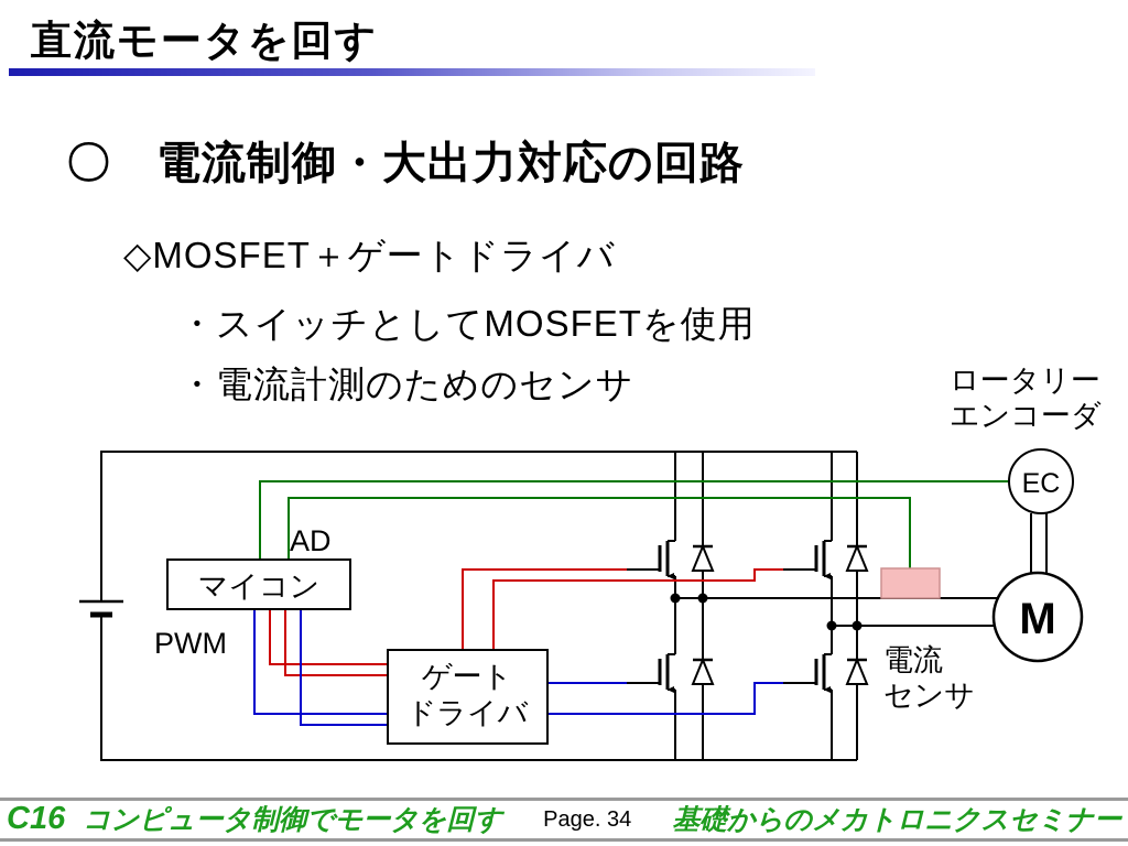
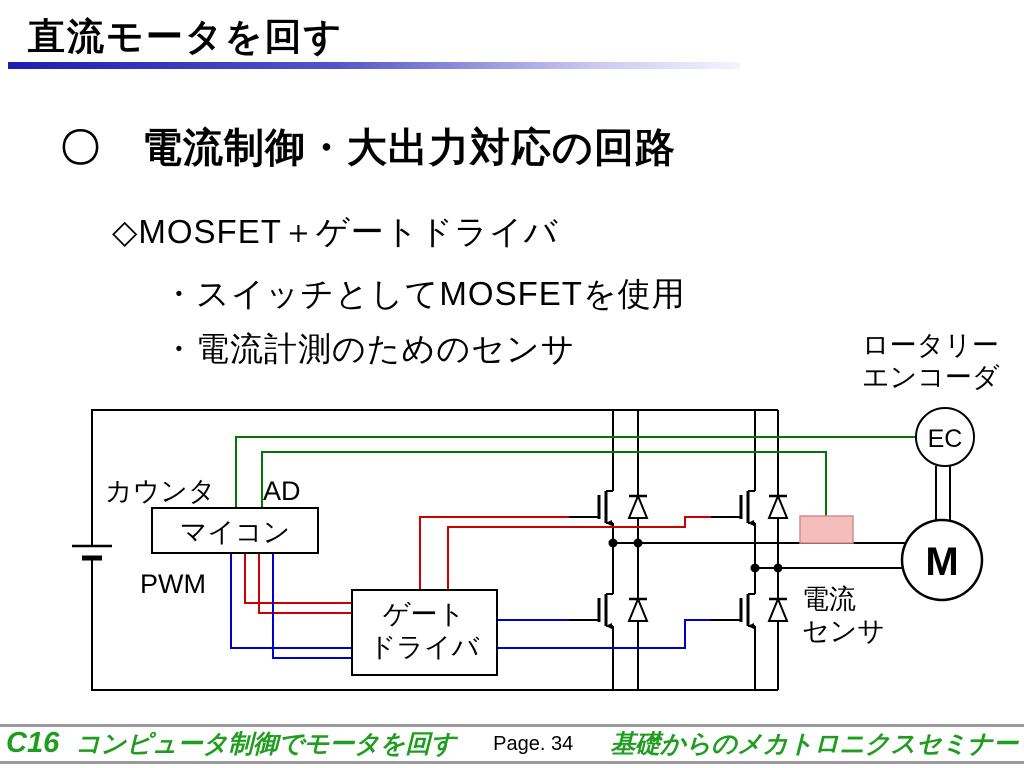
  直流モータを回す
  〇 電流制御・大出力対応の回路
  ◇MOSFET＋ゲートドライバ
  ・スイッチとしてMOSFETを使用
  ・電流計測のためのセンサ
  マイコン
  ゲート
  ドライバ
  M
  EC
+ カウンタ
  AD
  PWM
  電流
  センサ
  ロータリー
  エンコーダ
  C16
  コンピュータ制御でモータを回す
  Page. 34
  基礎からのメカトロニクスセミナー
